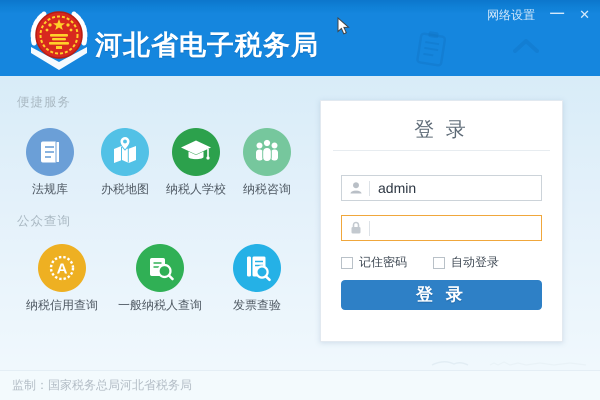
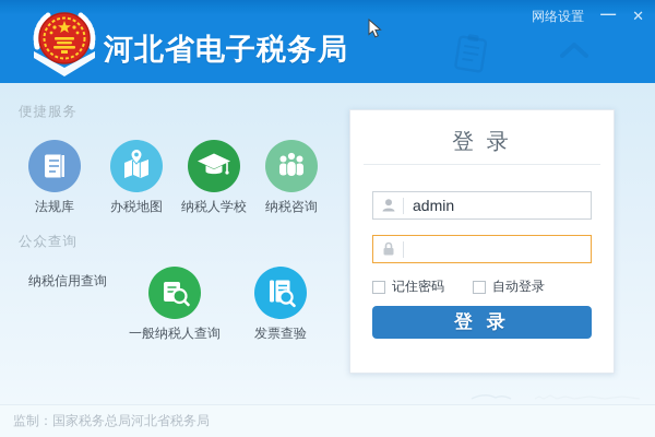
  河北省电子税务局
  网络设置
  —
  ✕
  便捷服务
  法规库
  办税地图
  纳税人学校
  纳税咨询
  公众查询
- A
  纳税信用查询
  一般纳税人查询
  发票查验
  登 录
  admin
  记住密码
  自动登录
  登 录
  监制：国家税务总局河北省税务局
